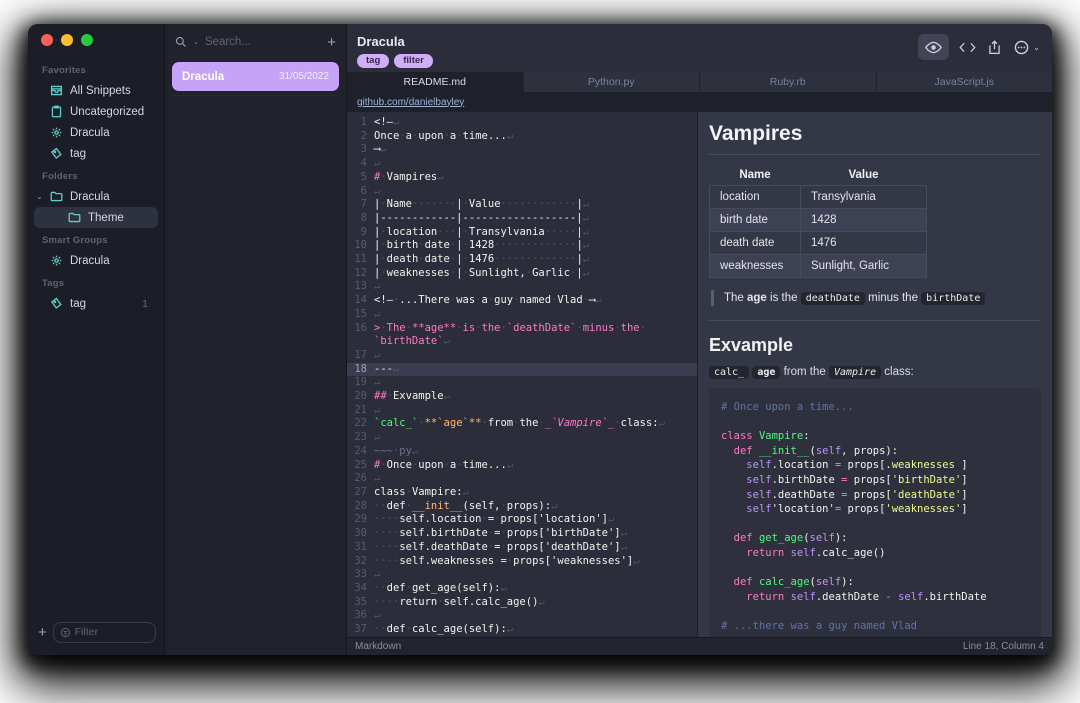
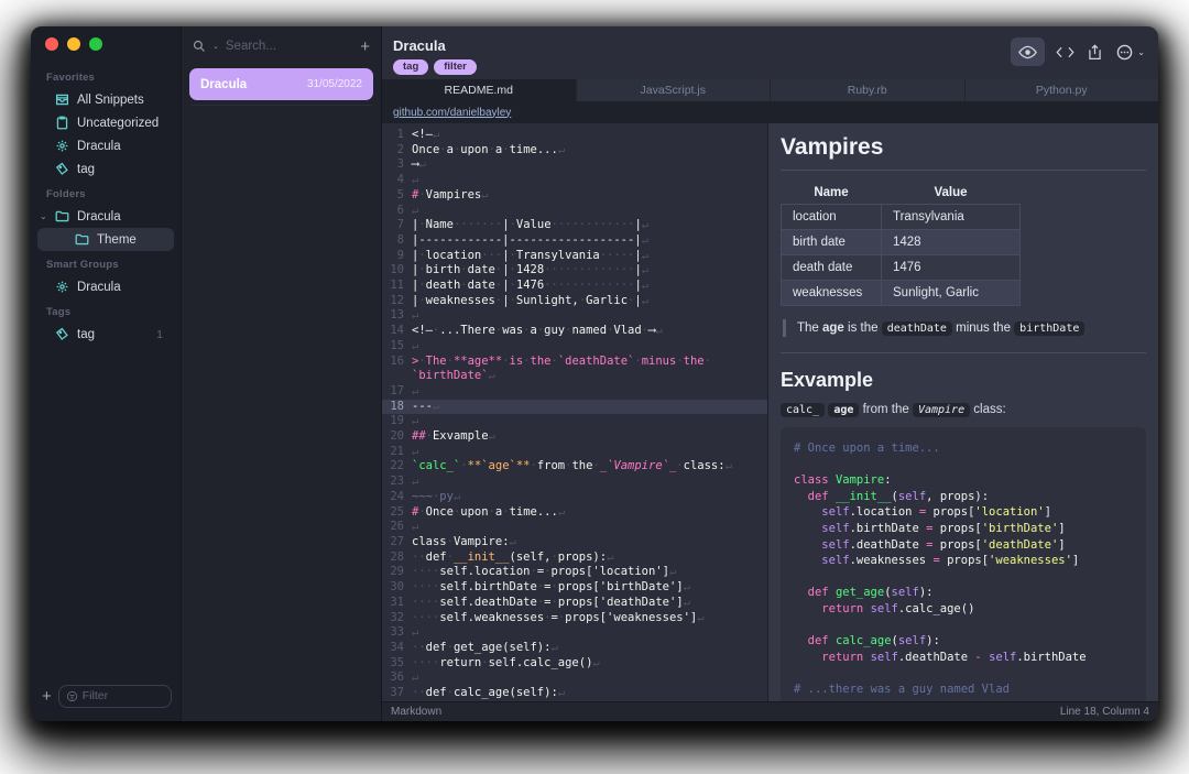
  Favorites
  All Snippets
  Uncategorized
  Dracula
  tag
  Folders
  ⌄
  Dracula
  Theme
  Smart Groups
  Dracula
  Tags
  tag
  1
  +
  Filter
  Search...
  +
  Dracula
  31/05/2022
  Dracula
  tag
  filter
  ⌄
  README.md
- Python.py
+ JavaScript.js
  Ruby.rb
- JavaScript.js
+ Python.py
  github.com/danielbayley
  1
  <!—↵
  2
  Once·a·upon·a·time...↵
  3
  ⟶↵
  4
  ↵
  5
  #·Vampires↵
  6
  ↵
  7
  |·Name·······|·Value············|↵
  8
  |------------|------------------|↵
  9
  |·location···|·Transylvania·····|↵
  10
  |·birth·date·|·1428·············|↵
  11
  |·death·date·|·1476·············|↵
  12
  |·weaknesses·|·Sunlight,·Garlic·|↵
  13
  ↵
  14
  <!—·...There·was·a·guy·named·Vlad·⟶↵
  15
  ↵
  16
  >·The·**age**·is·the·`deathDate`·minus·the·`birthDate`↵
  17
  ↵
  18
  ---↵
  19
  ↵
  20
  ##·Exvample↵
  21
  ↵
  22
  `calc_`·**`age`**·from·the·_`Vampire`_·class:↵
  23
  ↵
  24
  ~~~·py↵
  25
  #·Once·upon·a·time...↵
  26
  ↵
  27
  class·Vampire:↵
  28
  ··def·__init__(self,·props):↵
  29
  ····self.location·=·props['location']↵
  30
  ····self.birthDate·=·props['birthDate']↵
  31
  ····self.deathDate·=·props['deathDate']↵
  32
  ····self.weaknesses·=·props['weaknesses']↵
  33
  ↵
  34
  ··def·get_age(self):↵
  35
  ····return·self.calc_age()↵
  36
  ↵
  37
  ··def·calc_age(self):↵
  Vampires
  Name	Value
  location	Transylvania
  birth date	1428
  death date	1476
  weaknesses	Sunlight, Garlic
  The age is the deathDate minus the birthDate
  Exvample
  calc_ age from the Vampire class:
  # Once upon a time...
  class Vampire:
  def __init__(self, props):
- self.location = props[.weaknesses ]
+ self.location = props['location']
  self.birthDate = props['birthDate']
  self.deathDate = props['deathDate']
- self'location'= props['weaknesses']
+ self.weaknesses = props['weaknesses']
  def get_age(self):
  return self.calc_age()
  def calc_age(self):
  return self.deathDate - self.birthDate
  # ...there was a guy named Vlad
  Markdown
  Line 18, Column 4
